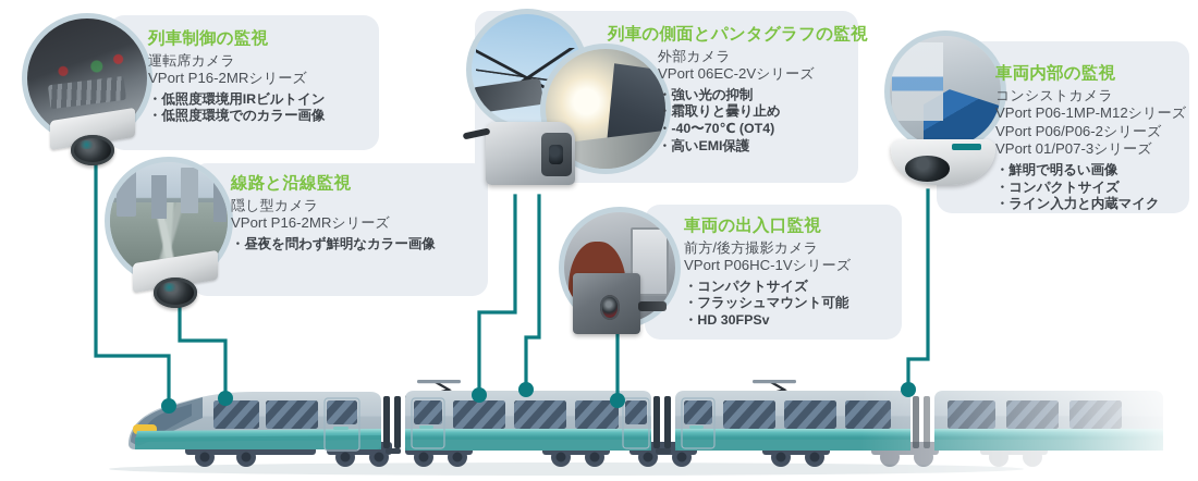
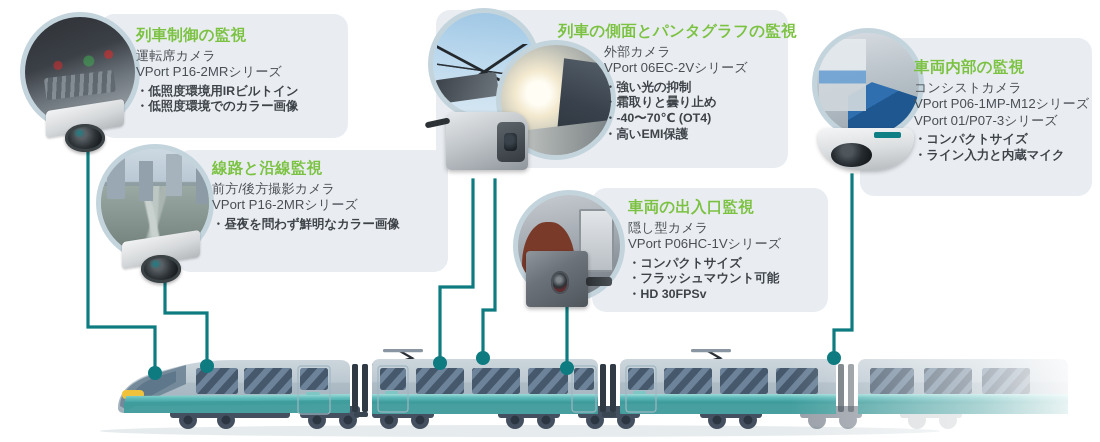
  列車制御の監視
  運転席カメラ
  VPort P16-2MRシリーズ
  低照度環境用IRビルトイン
  低照度環境でのカラー画像
  線路と沿線監視
- 隠し型カメラ
+ 前方/後方撮影カメラ
  VPort P16-2MRシリーズ
  昼夜を問わず鮮明なカラー画像
  列車の側面とパンタグラフの監視
  外部カメラ
  VPort 06EC-2Vシリーズ
  強い光の抑制
  霜取りと曇り止め
  -40〜70℃ (OT4)
  高いEMI保護
  車両内部の監視
  コンシストカメラ
  VPort P06-1MP-M12シリーズ
- VPort P06/P06-2シリーズ
  VPort 01/P07-3シリーズ
- 鮮明で明るい画像
  コンパクトサイズ
  ライン入力と内蔵マイク
  車両の出入口監視
- 前方/後方撮影カメラ
+ 隠し型カメラ
  VPort P06HC-1Vシリーズ
  コンパクトサイズ
  フラッシュマウント可能
  HD 30FPSv
